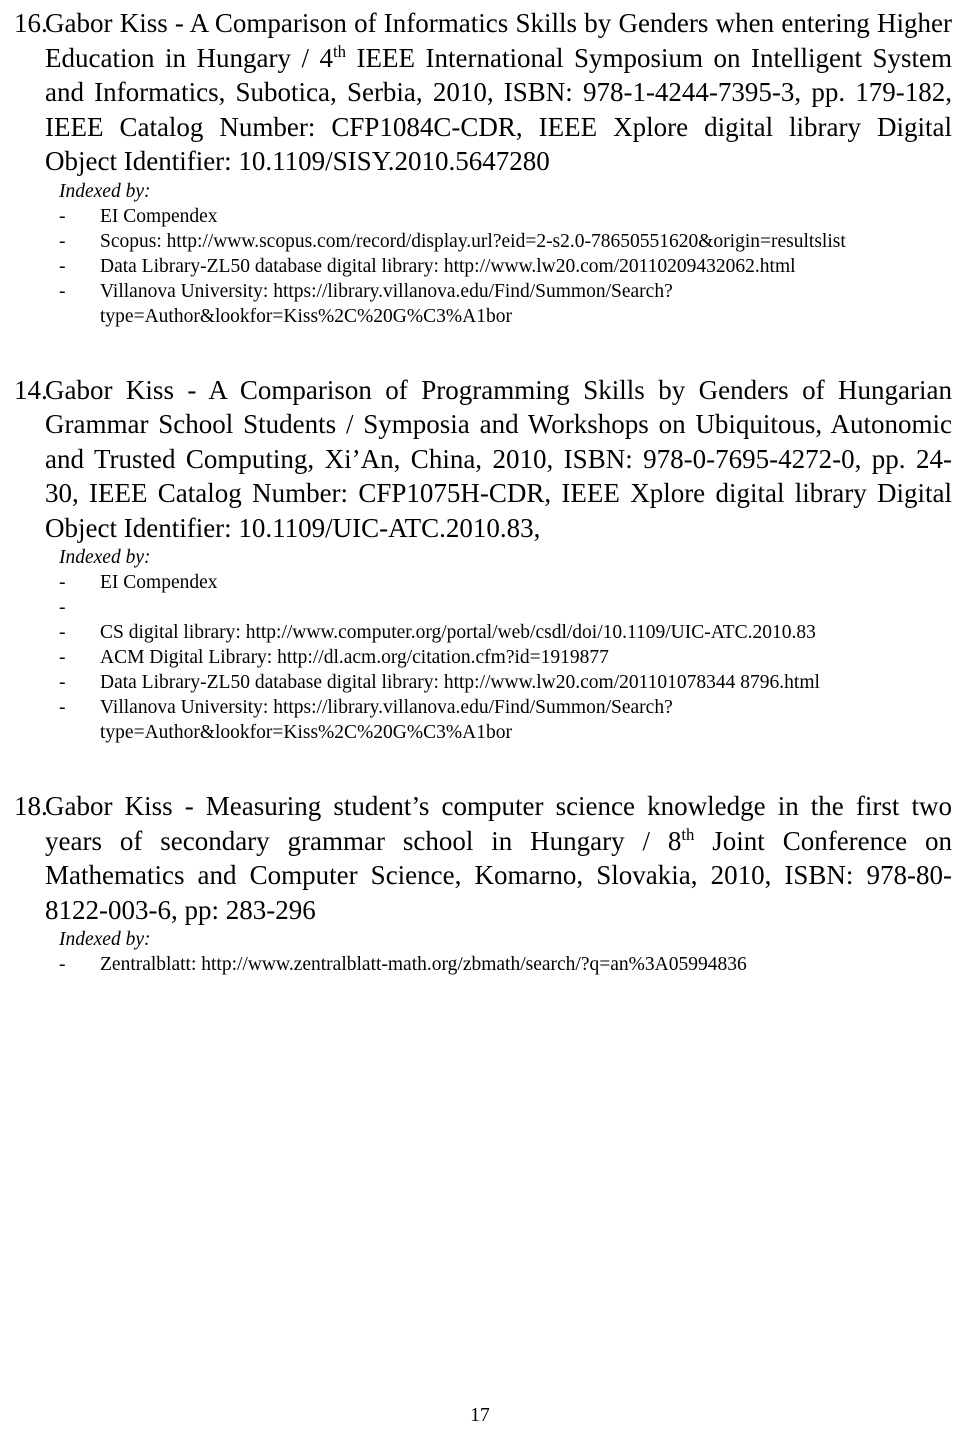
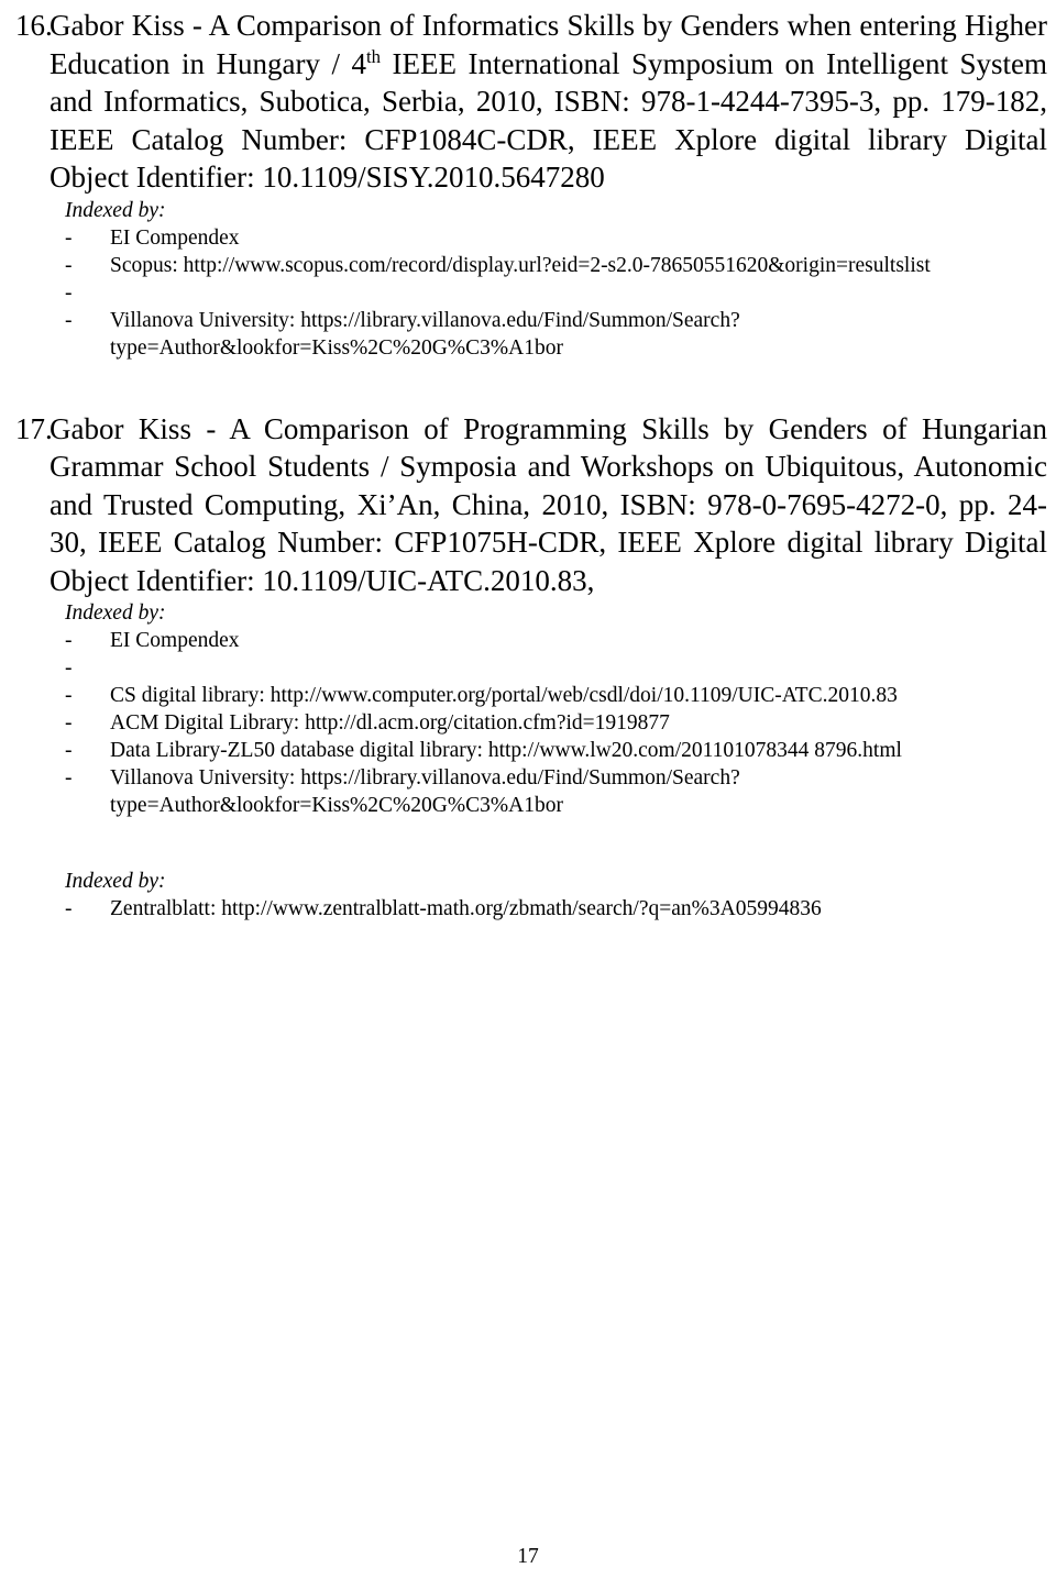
  16.
  Gabor Kiss - A Comparison of Informatics Skills by Genders when entering Higher Education in Hungary / 4th IEEE International Symposium on Intelligent System and Informatics, Subotica, Serbia, 2010, ISBN: 978-1-4244-7395-3, pp. 179-182, IEEE Catalog Number: CFP1084C-CDR, IEEE Xplore digital library Digital Object Identifier: 10.1109/SISY.2010.5647280
  Indexed by:
  -
  EI Compendex
  -
  Scopus: http://www.scopus.com/record/display.url?eid=2-s2.0-78650551620&origin=resultslist
  -
- Data Library-ZL50 database digital library: http://www.lw20.com/20110209432062.html
  -
  Villanova University: https://library.villanova.edu/Find/Summon/Search?type=Author&lookfor=Kiss%2C%20G%C3%A1bor
- 14.
+ 17.
  Gabor Kiss - A Comparison of Programming Skills by Genders of Hungarian Grammar School Students / Symposia and Workshops on Ubiquitous, Autonomic and Trusted Computing, Xi’An, China, 2010, ISBN: 978-0-7695-4272-0, pp. 24-30, IEEE Catalog Number: CFP1075H-CDR, IEEE Xplore digital library Digital Object Identifier: 10.1109/UIC-ATC.2010.83,
  Indexed by:
  -
  EI Compendex
  -
  -
  CS digital library: http://www.computer.org/portal/web/csdl/doi/10.1109/UIC-ATC.2010.83
  -
  ACM Digital Library: http://dl.acm.org/citation.cfm?id=1919877
  -
  Data Library-ZL50 database digital library: http://www.lw20.com/201101078344 8796.html
  -
  Villanova University: https://library.villanova.edu/Find/Summon/Search?type=Author&lookfor=Kiss%2C%20G%C3%A1bor
- 18.
- Gabor Kiss - Measuring student’s computer science knowledge in the first two years of secondary grammar school in Hungary / 8th Joint Conference on Mathematics and Computer Science, Komarno, Slovakia, 2010, ISBN: 978-80-8122-003-6, pp: 283-296
  Indexed by:
  -
  Zentralblatt: http://www.zentralblatt-math.org/zbmath/search/?q=an%3A05994836
  17
